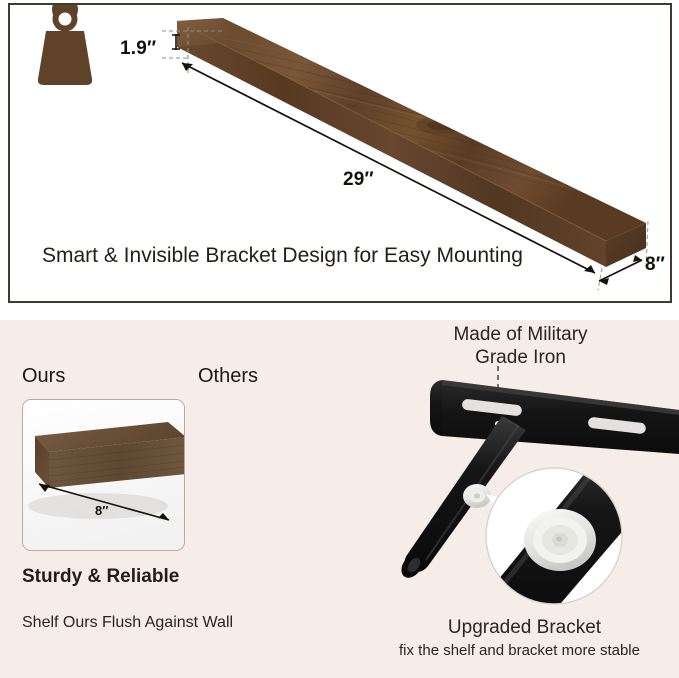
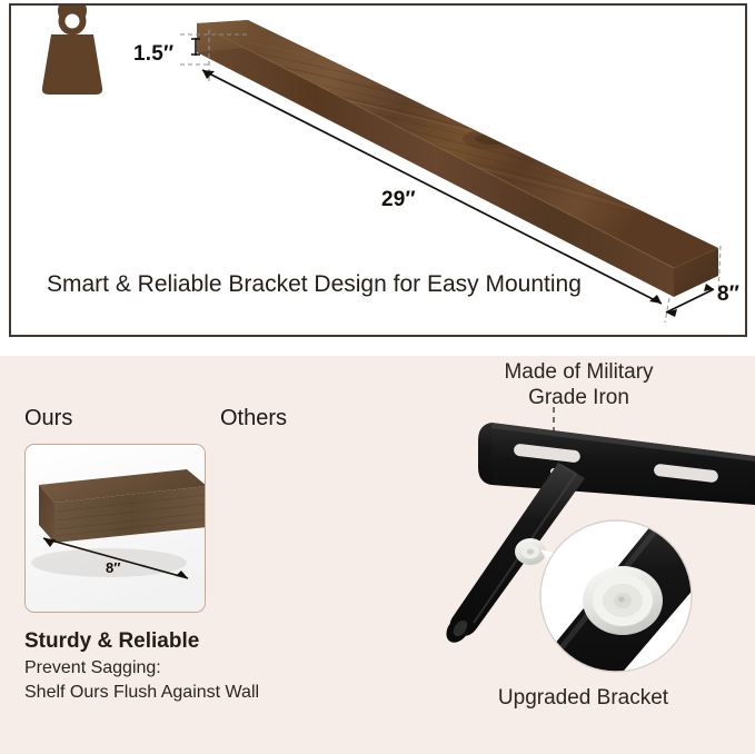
- 1.9″
+ 1.5″
  29″
  8″
- Smart & Invisible Bracket Design for Easy Mounting
+ Smart & Reliable Bracket Design for Easy Mounting
  Ours
  Others
  8″
  Sturdy & Reliable
+ Prevent Sagging:
  Shelf Ours Flush Against Wall
  Made of Military
  Grade Iron
  Upgraded Bracket
- fix the shelf and bracket more stable
